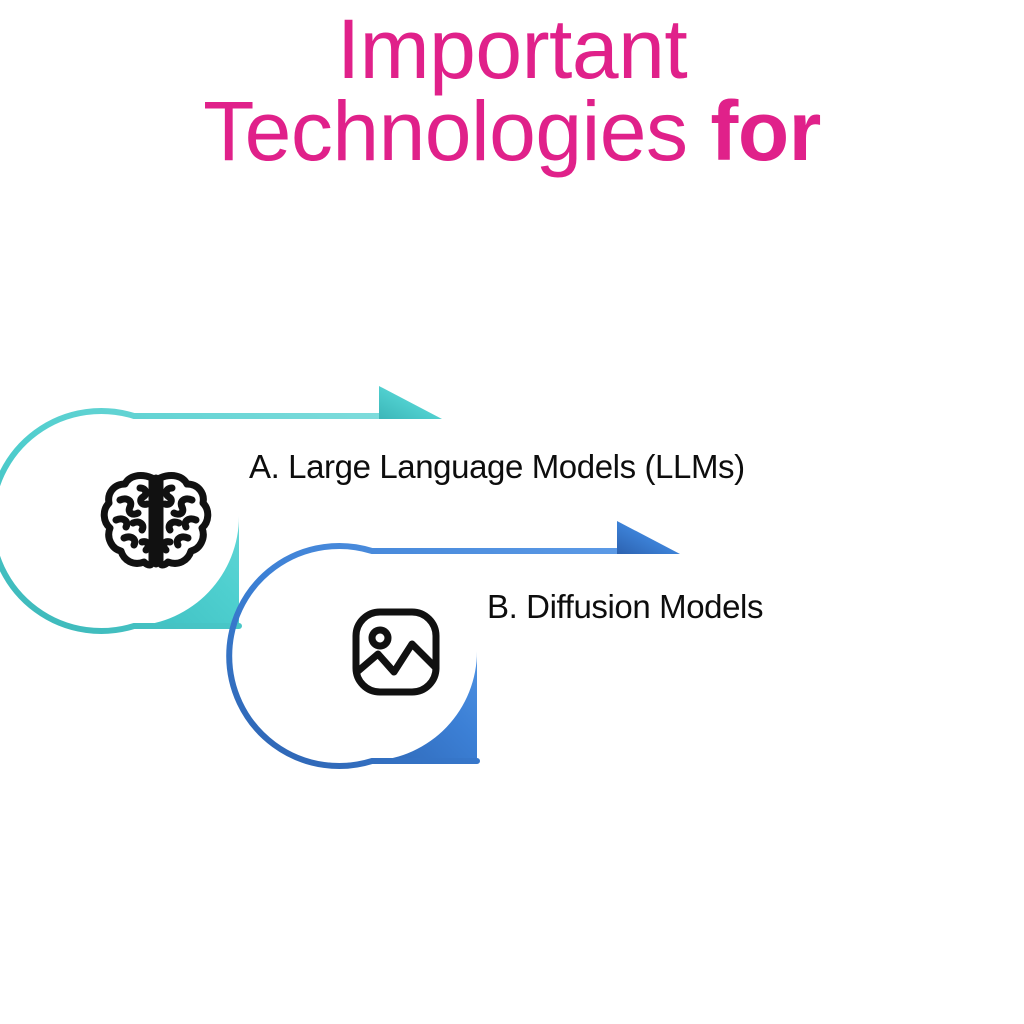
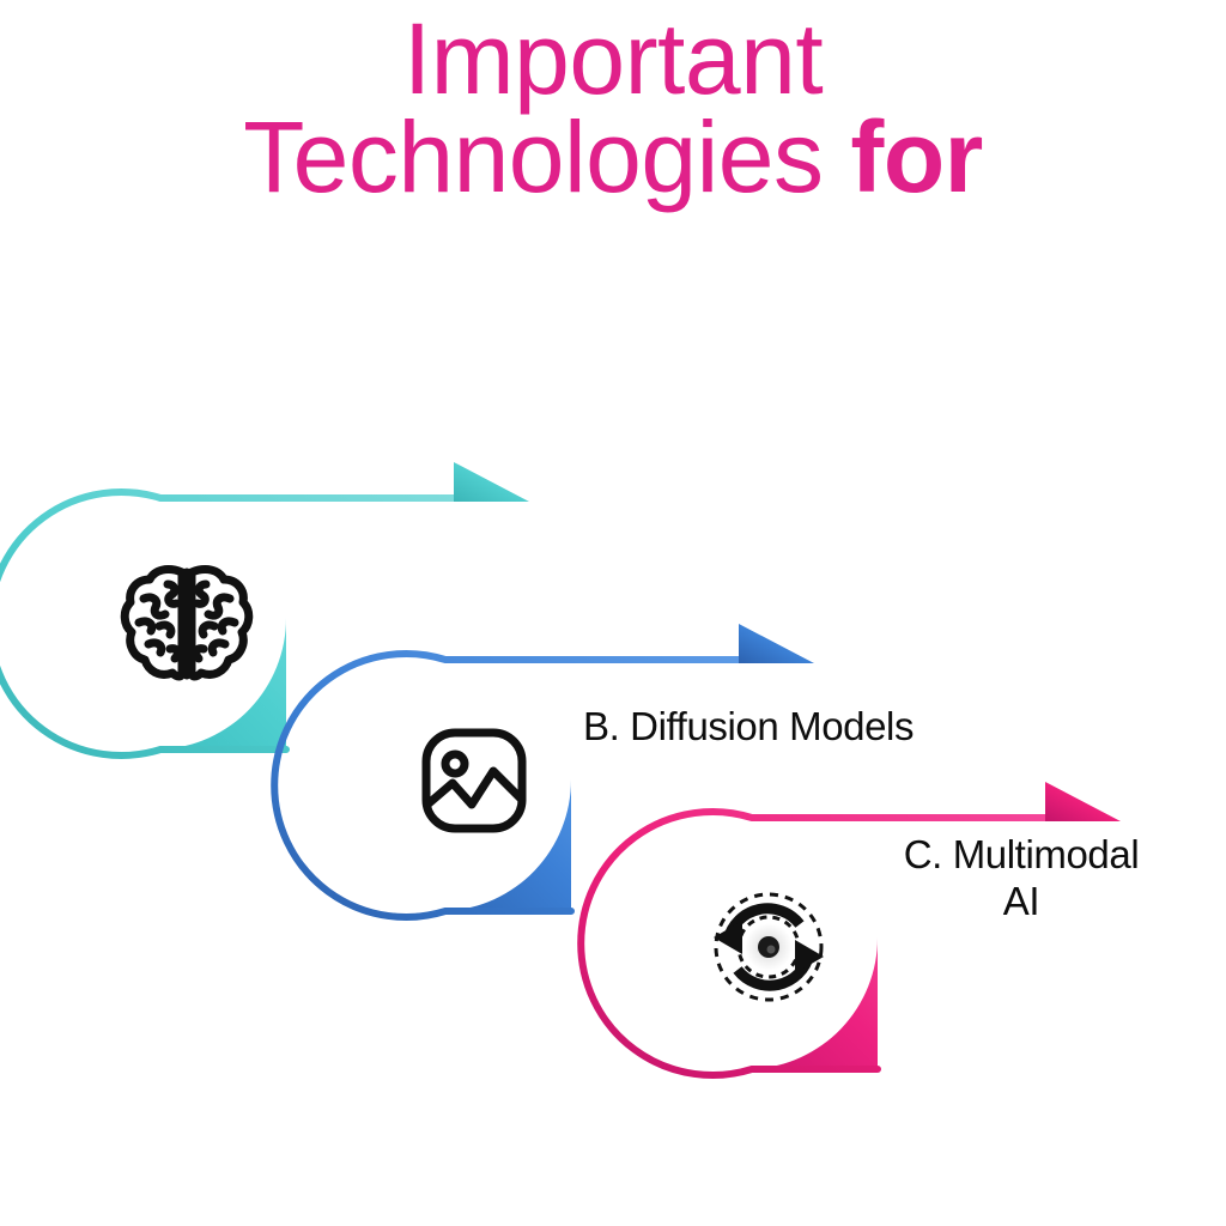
  Important
  Technologies for
- A. Large Language Models (LLMs)
  B. Diffusion Models
+ C. Multimodal
+ AI
